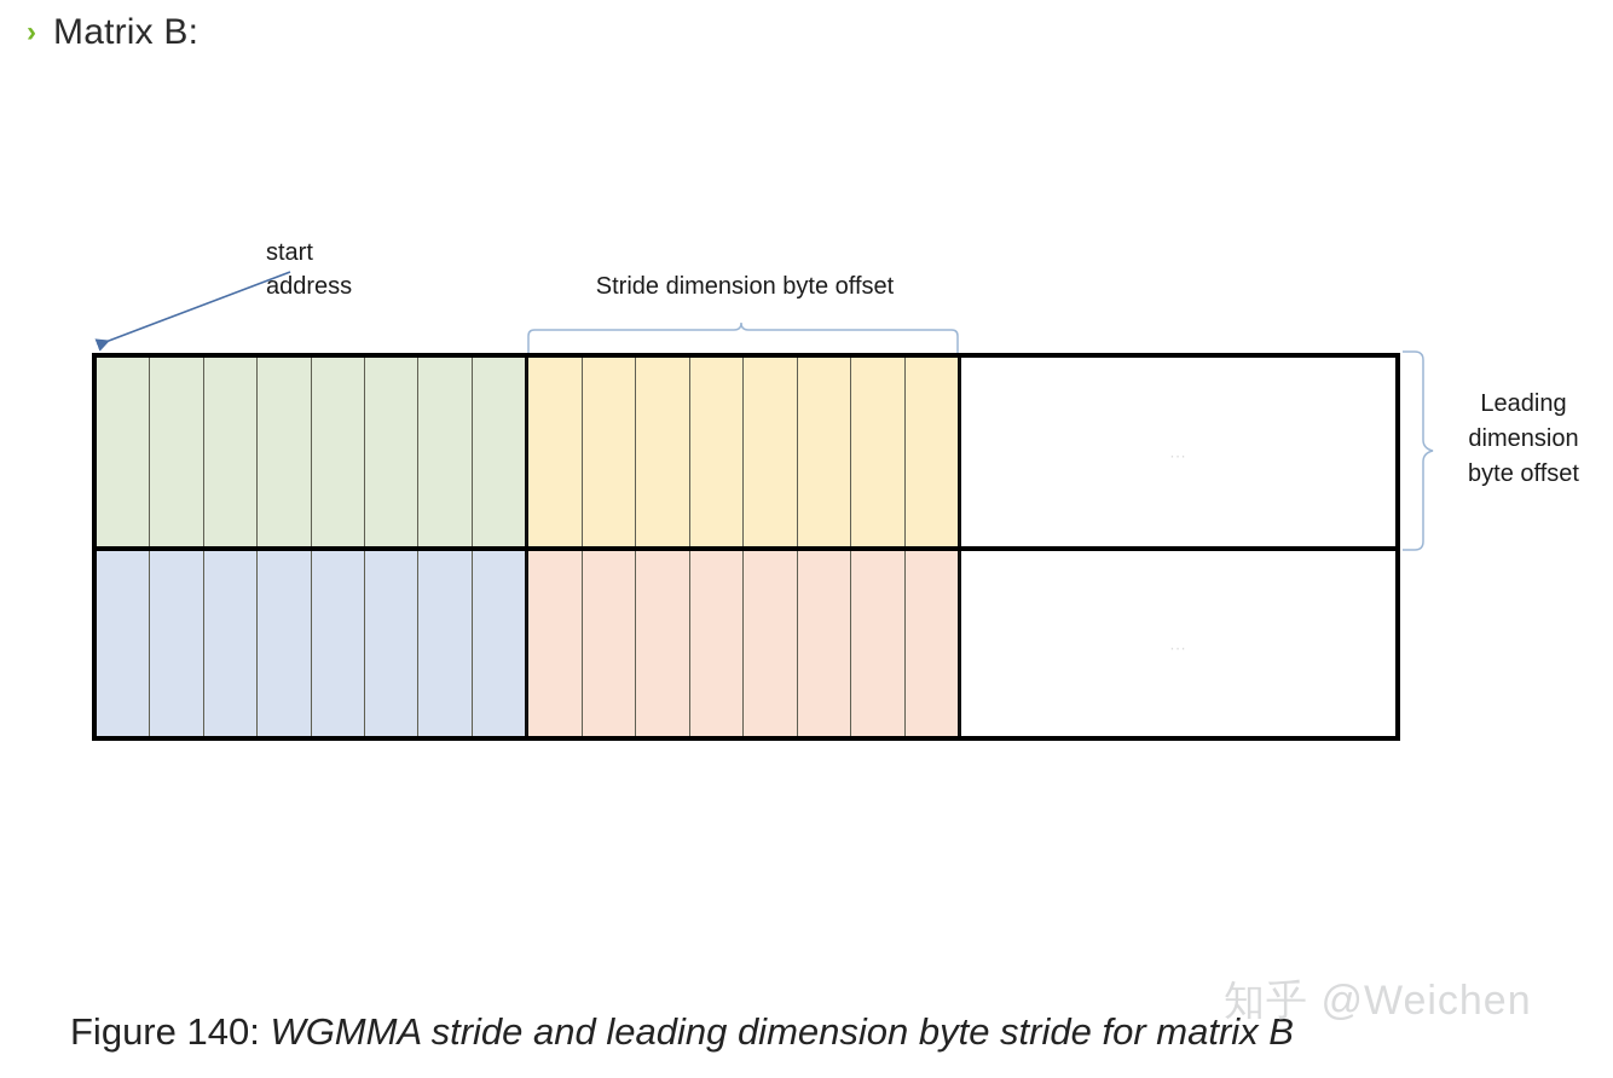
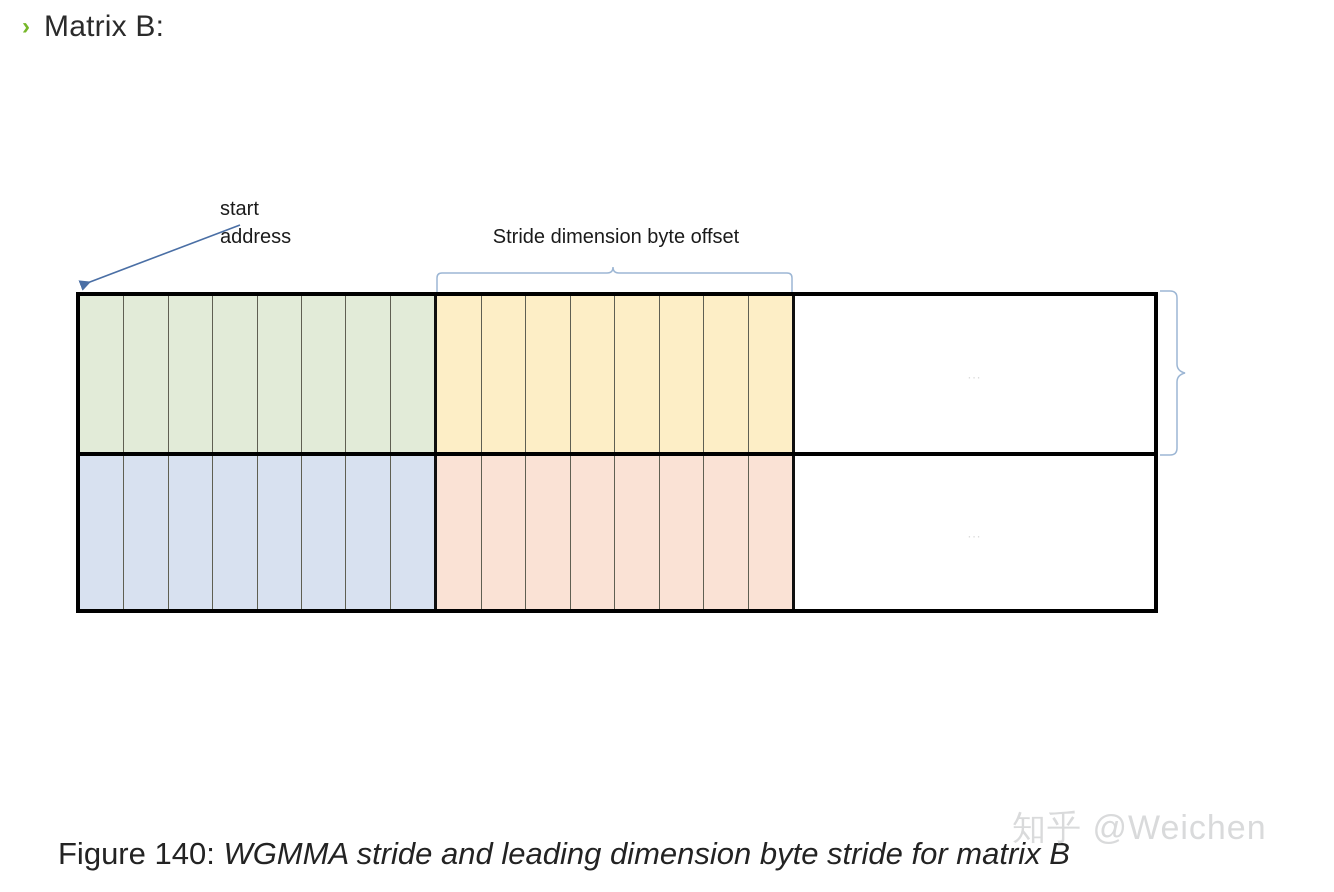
  ›
  Matrix B:
  start
  address
  Stride dimension byte offset
  ...
  ...
- Leading
- dimension
- byte offset
  Figure 140: WGMMA stride and leading dimension byte stride for matrix B
  知乎 @Weichen
